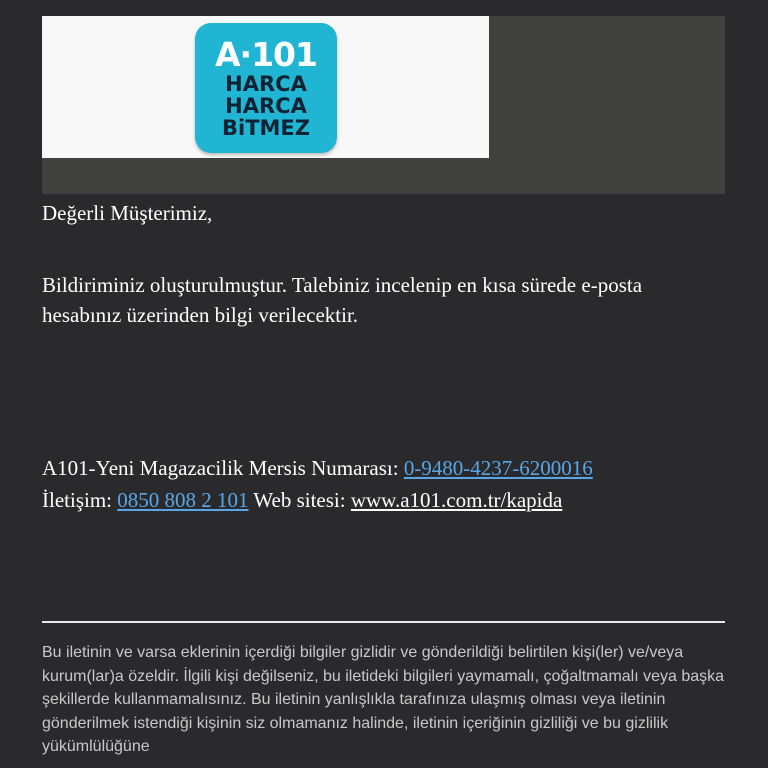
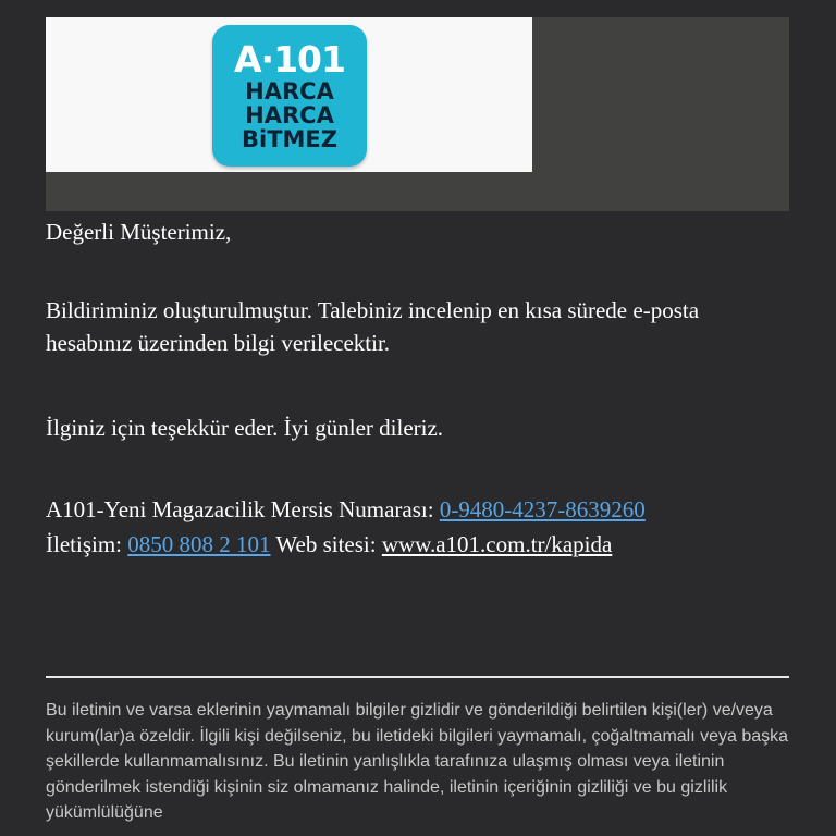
  A·101
  HARCA
  HARCA
  BiTMEZ
  Değerli Müşterimiz,
  Bildiriminiz oluşturulmuştur. Talebiniz incelenip en kısa sürede e-posta hesabınız üzerinden bilgi verilecektir.
+ İlginiz için teşekkür eder. İyi günler dileriz.
- A101-Yeni Magazacilik Mersis Numarası: 0-9480-4237-6200016
+ A101-Yeni Magazacilik Mersis Numarası: 0-9480-4237-8639260
  İletişim: 0850 808 2 101 Web sitesi: www.a101.com.tr/kapida
- Bu iletinin ve varsa eklerinin içerdiği bilgiler gizlidir ve gönderildiği belirtilen kişi(ler) ve/veya kurum(lar)a özeldir. İlgili kişi değilseniz, bu iletideki bilgileri yaymamalı, çoğaltmamalı veya başka şekillerde kullanmamalısınız. Bu iletinin yanlışlıkla tarafınıza ulaşmış olması veya iletinin gönderilmek istendiği kişinin siz olmamanız halinde, iletinin içeriğinin gizliliği ve bu gizlilik yükümlülüğüne
+ Bu iletinin ve varsa eklerinin yaymamalı bilgiler gizlidir ve gönderildiği belirtilen kişi(ler) ve/veya kurum(lar)a özeldir. İlgili kişi değilseniz, bu iletideki bilgileri yaymamalı, çoğaltmamalı veya başka şekillerde kullanmamalısınız. Bu iletinin yanlışlıkla tarafınıza ulaşmış olması veya iletinin gönderilmek istendiği kişinin siz olmamanız halinde, iletinin içeriğinin gizliliği ve bu gizlilik yükümlülüğüne
